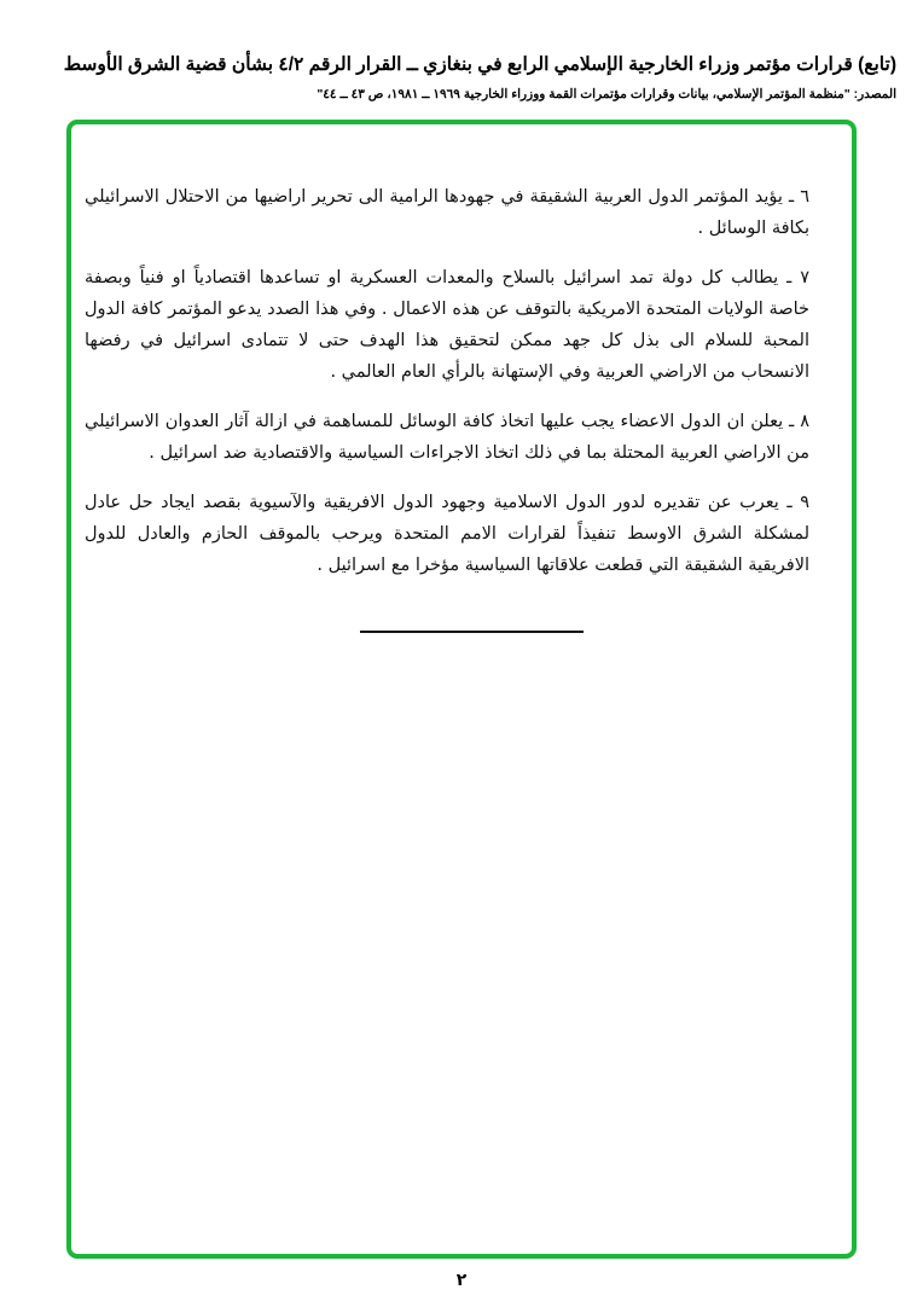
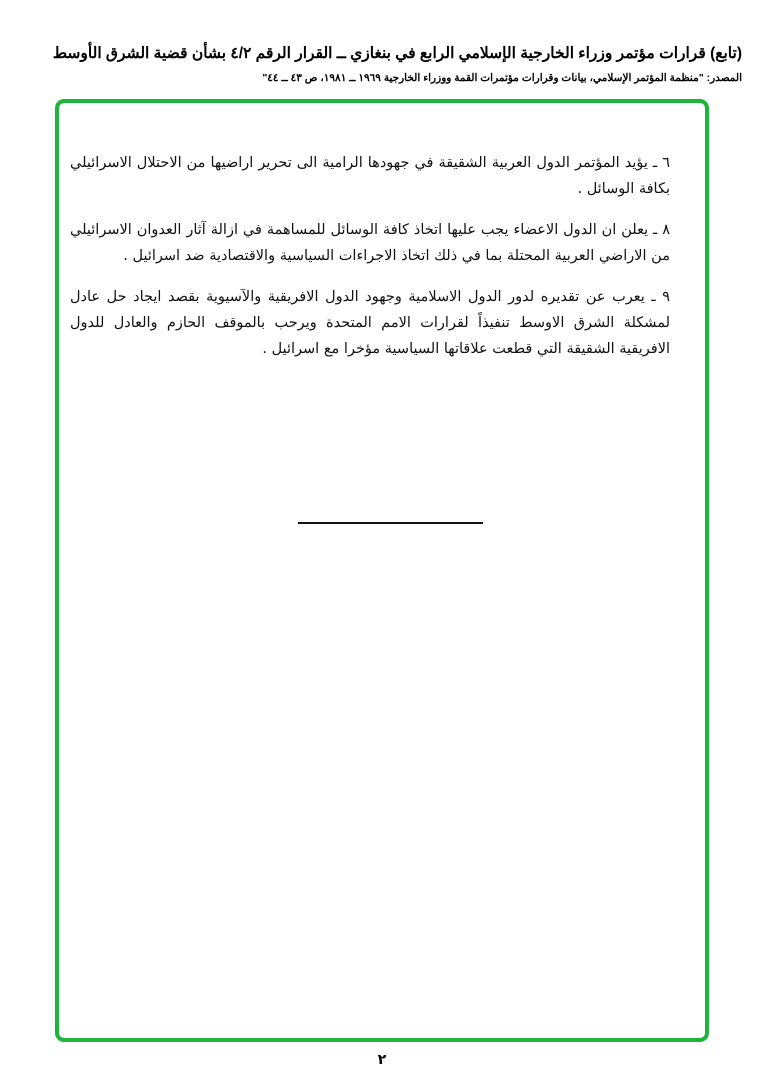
  (تابع) قرارات مؤتمر وزراء الخارجية الإسلامي الرابع في بنغازي ــ القرار الرقم ٤/٢ بشأن قضية الشرق الأوسط
  المصدر: "منظمة المؤتمر الإسلامي، بيانات وقرارات مؤتمرات القمة ووزراء الخارجية ١٩٦٩ ــ ١٩٨١، ص ٤٣ ــ ٤٤"
  ٦ ـ يؤيد المؤتمر الدول العربية الشقيقة في جهودها الرامية الى تحرير اراضيها من الاحتلال الاسرائيلي بكافة الوسائل .
- ٧ ـ يطالب كل دولة تمد اسرائيل بالسلاح والمعدات العسكرية او تساعدها اقتصادياً او فنياً وبصفة خاصة الولايات المتحدة الامريكية بالتوقف عن هذه الاعمال . وفي هذا الصدد يدعو المؤتمر كافة الدول المحبة للسلام الى بذل كل جهد ممكن لتحقيق هذا الهدف حتى لا تتمادى اسرائيل في رفضها الانسحاب من الاراضي العربية وفي الإستهانة بالرأي العام العالمي .
  ٨ ـ يعلن ان الدول الاعضاء يجب عليها اتخاذ كافة الوسائل للمساهمة في ازالة آثار العدوان الاسرائيلي من الاراضي العربية المحتلة بما في ذلك اتخاذ الاجراءات السياسية والاقتصادية ضد اسرائيل .
  ٩ ـ يعرب عن تقديره لدور الدول الاسلامية وجهود الدول الافريقية والآسيوية بقصد ايجاد حل عادل لمشكلة الشرق الاوسط تنفيذاً لقرارات الامم المتحدة ويرحب بالموقف الحازم والعادل للدول الافريقية الشقيقة التي قطعت علاقاتها السياسية مؤخرا مع اسرائيل .
  ٢
